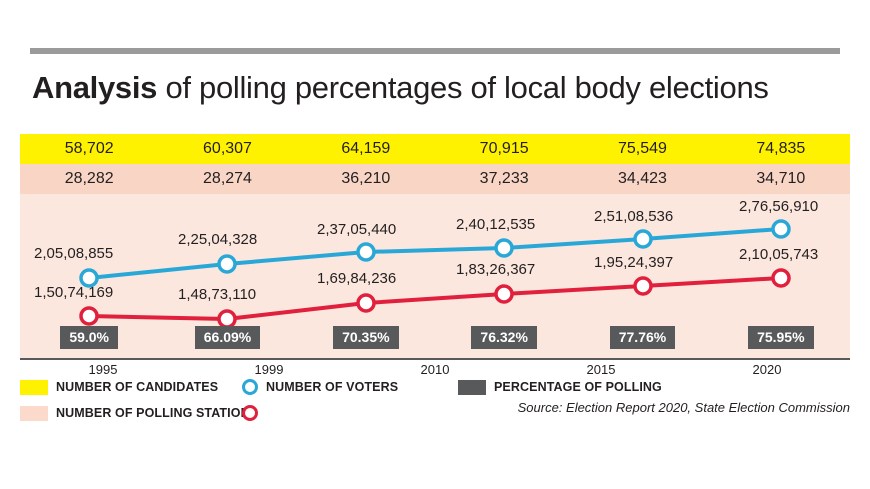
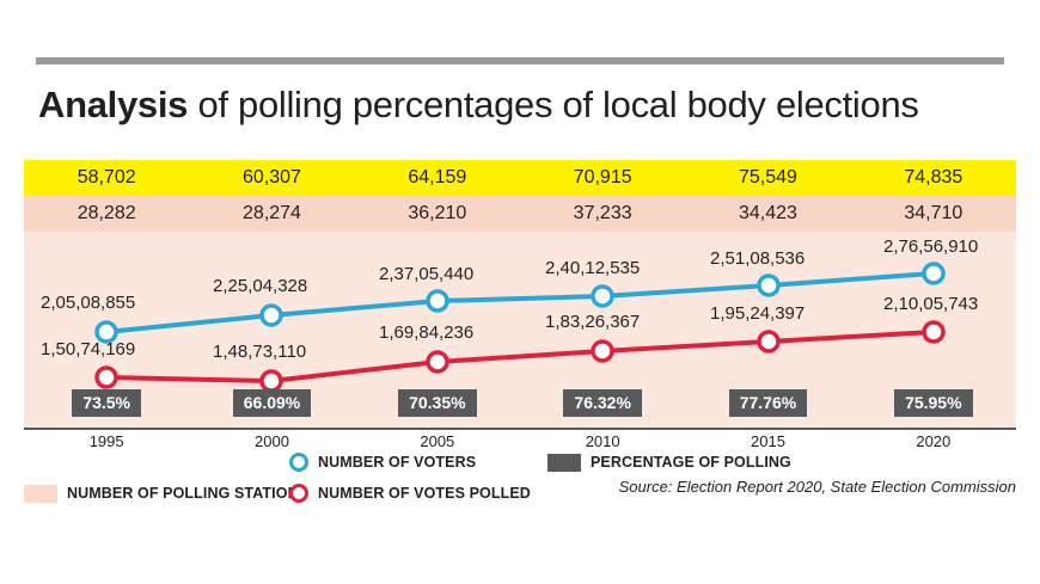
  Analysis of polling percentages of local body elections
  58,702
  60,307
  64,159
  70,915
  75,549
  74,835
  28,282
  28,274
  36,210
  37,233
  34,423
  34,710
  2,05,08,855
  2,25,04,328
  2,37,05,440
  2,40,12,535
  2,51,08,536
  2,76,56,910
  1,50,74,169
  1,48,73,110
  1,69,84,236
  1,83,26,367
  1,95,24,397
  2,10,05,743
- 59.0%
+ 73.5%
  66.09%
  70.35%
  76.32%
  77.76%
  75.95%
  1995
+ 2000
- 1999
+ 2005
  2010
  2015
  2020
- NUMBER OF CANDIDATES
  NUMBER OF VOTERS
  PERCENTAGE OF POLLING
  NUMBER OF POLLING STATIO
+ NUMBER OF VOTES POLLED
  Source: Election Report 2020, State Election Commission
